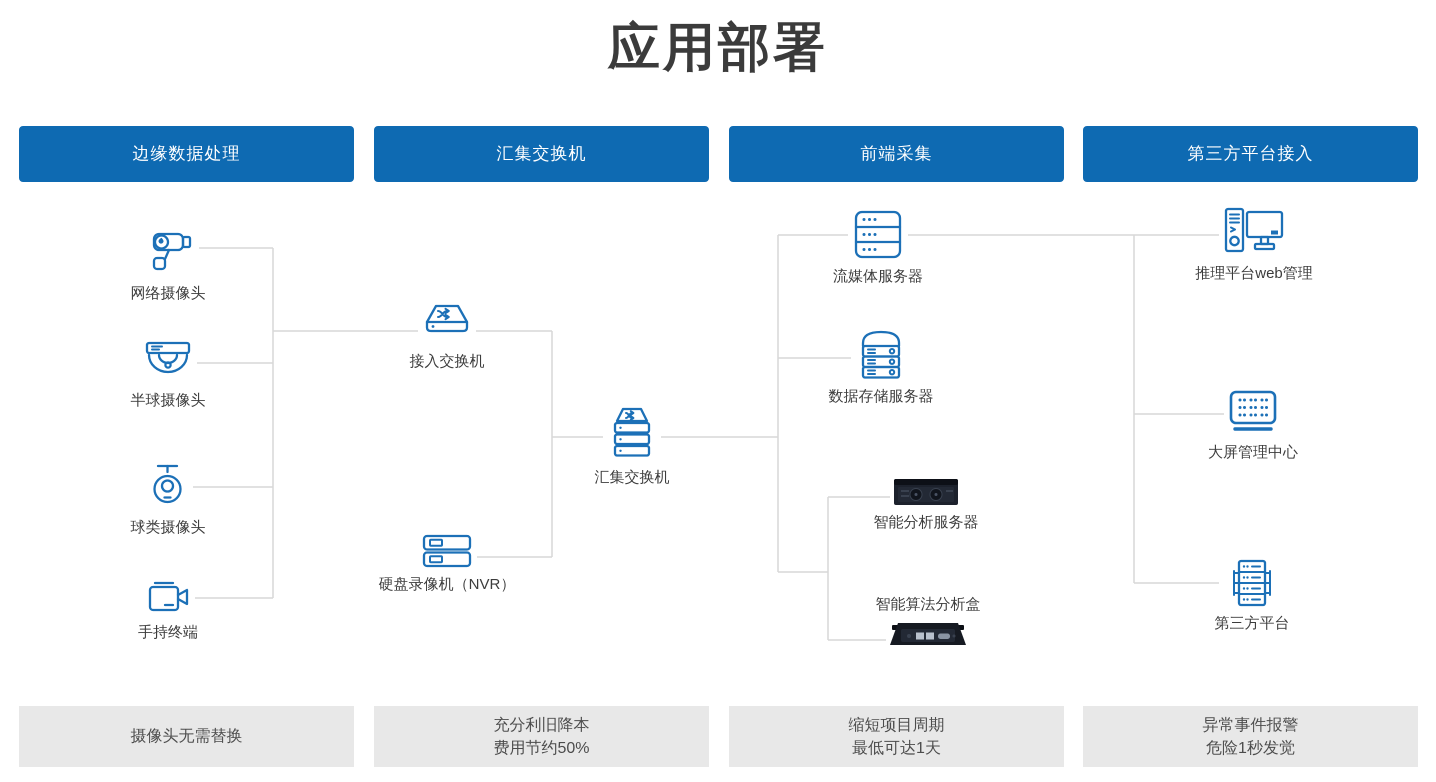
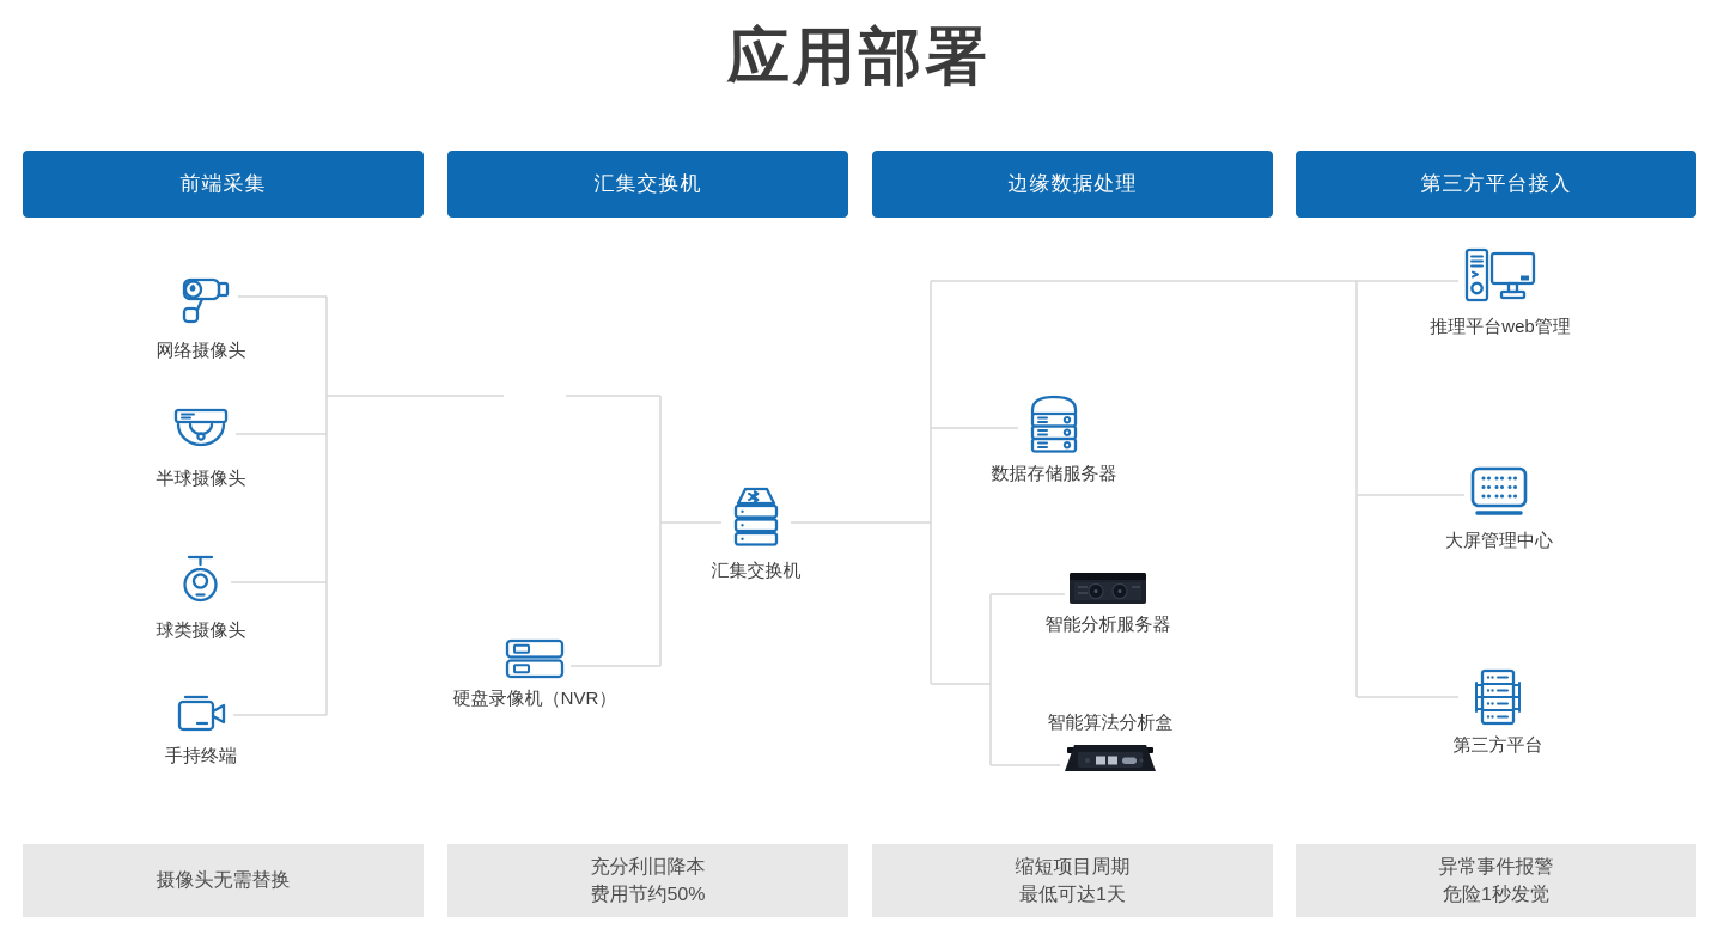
  应用部署
- 边缘数据处理
+ 前端采集
  汇集交换机
- 前端采集
+ 边缘数据处理
  第三方平台接入
  网络摄像头
  半球摄像头
  球类摄像头
  手持终端
- 接入交换机
  硬盘录像机（NVR）
  汇集交换机
- 流媒体服务器
  数据存储服务器
  智能分析服务器
  智能算法分析盒
  推理平台web管理
  大屏管理中心
  第三方平台
  摄像头无需替换
  充分利旧降本
  费用节约50%
  缩短项目周期
  最低可达1天
  异常事件报警
  危险1秒发觉
